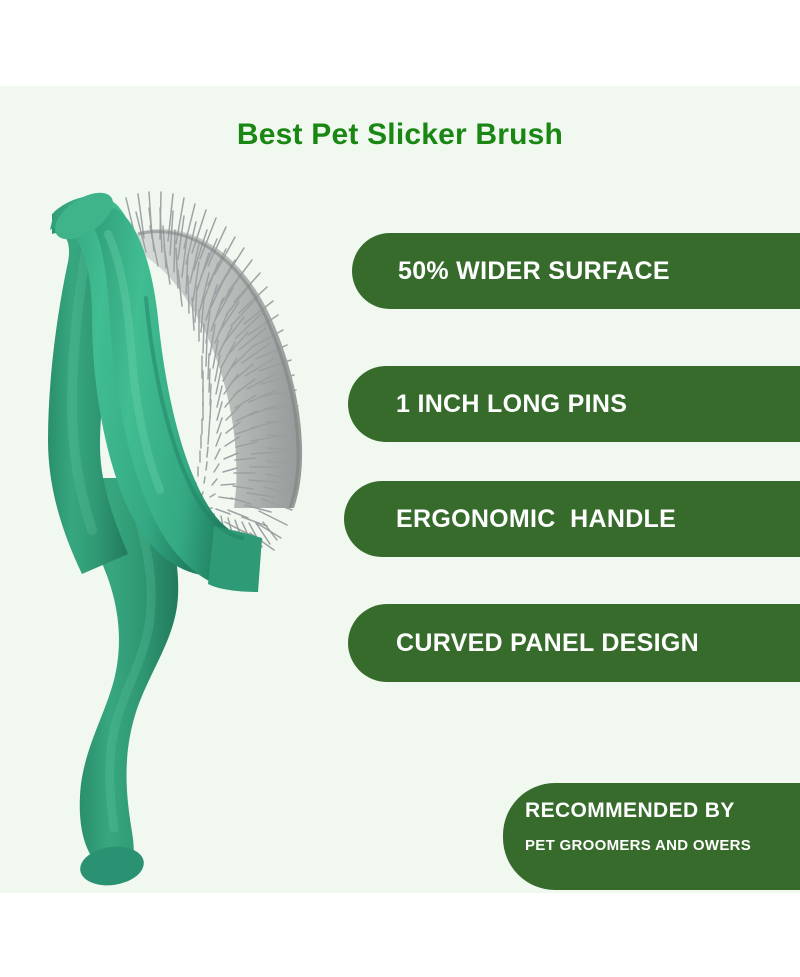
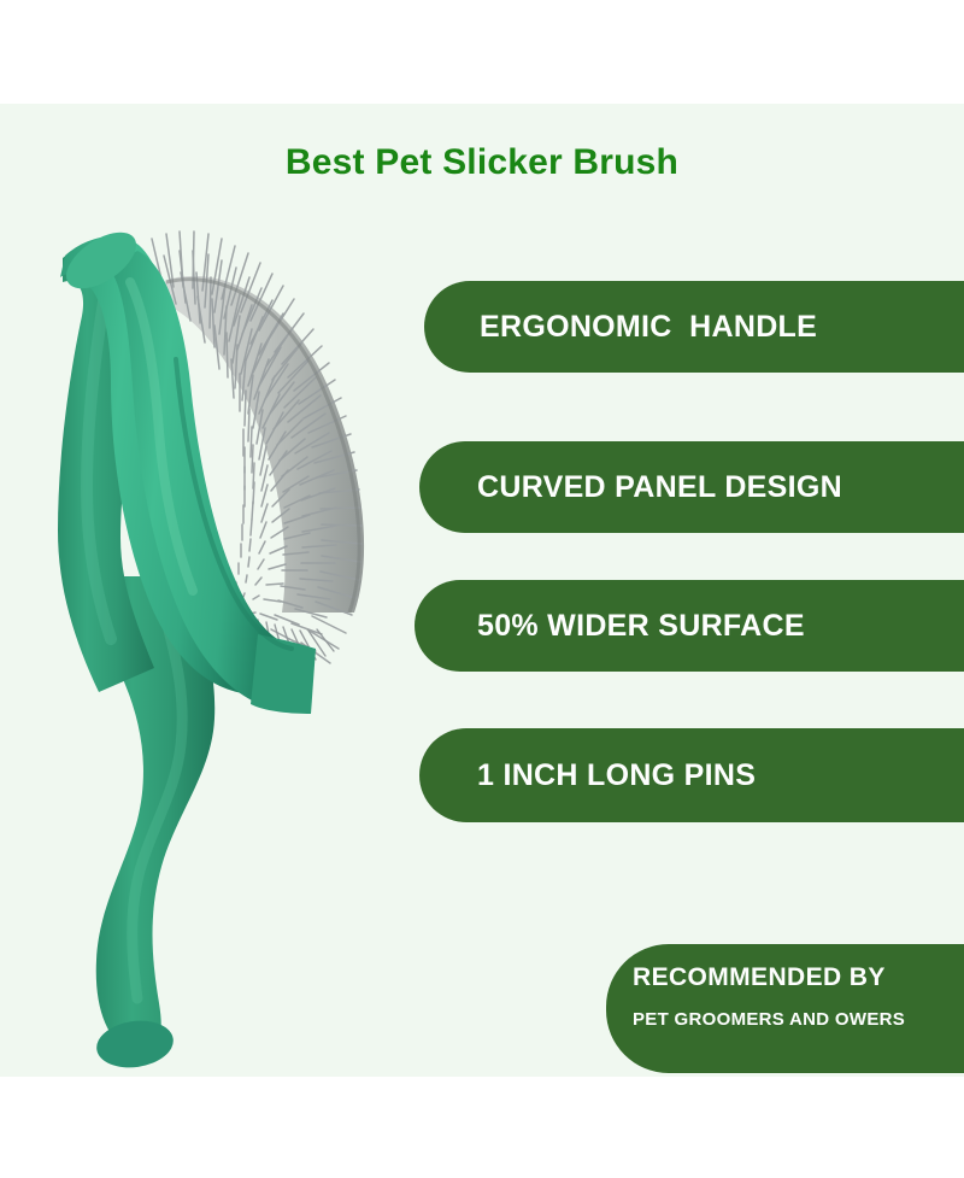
  Best Pet Slicker Brush
- 50% WIDER SURFACE
+ ERGONOMIC HANDLE
- 1 INCH LONG PINS
+ CURVED PANEL DESIGN
- ERGONOMIC HANDLE
+ 50% WIDER SURFACE
- CURVED PANEL DESIGN
+ 1 INCH LONG PINS
  RECOMMENDED BY
  PET GROOMERS AND OWERS
